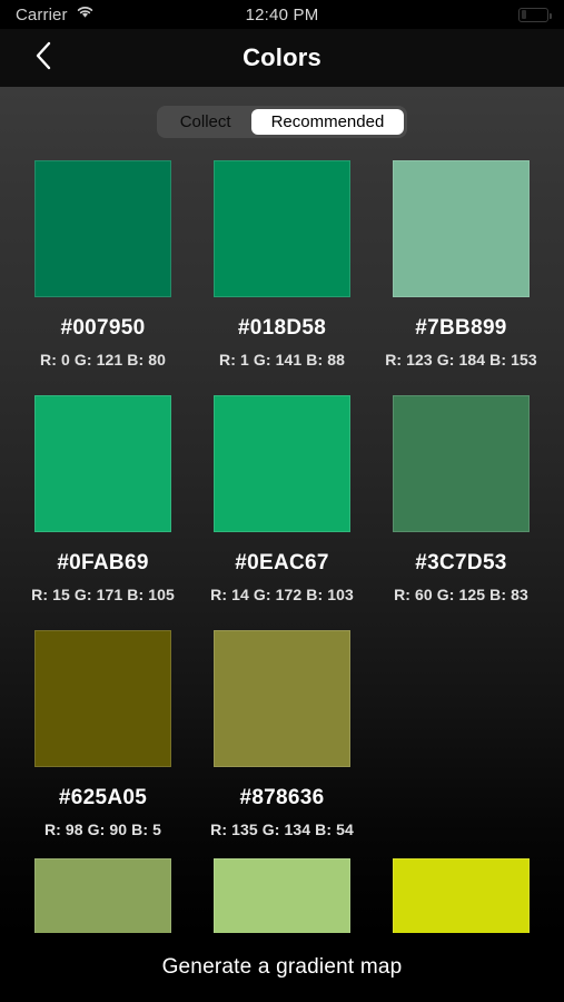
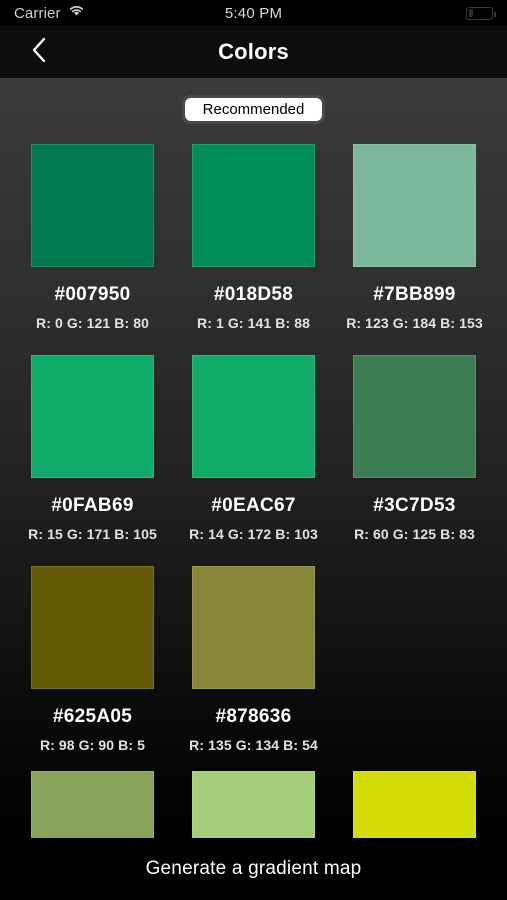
  Carrier
- 12:40 PM
+ 5:40 PM
  Colors
- Collect
  Recommended
  #007950
  R: 0 G: 121 B: 80
  #018D58
  R: 1 G: 141 B: 88
  #7BB899
  R: 123 G: 184 B: 153
  #0FAB69
  R: 15 G: 171 B: 105
  #0EAC67
  R: 14 G: 172 B: 103
  #3C7D53
  R: 60 G: 125 B: 83
  #625A05
  R: 98 G: 90 B: 5
  #878636
  R: 135 G: 134 B: 54
  Generate a gradient map
